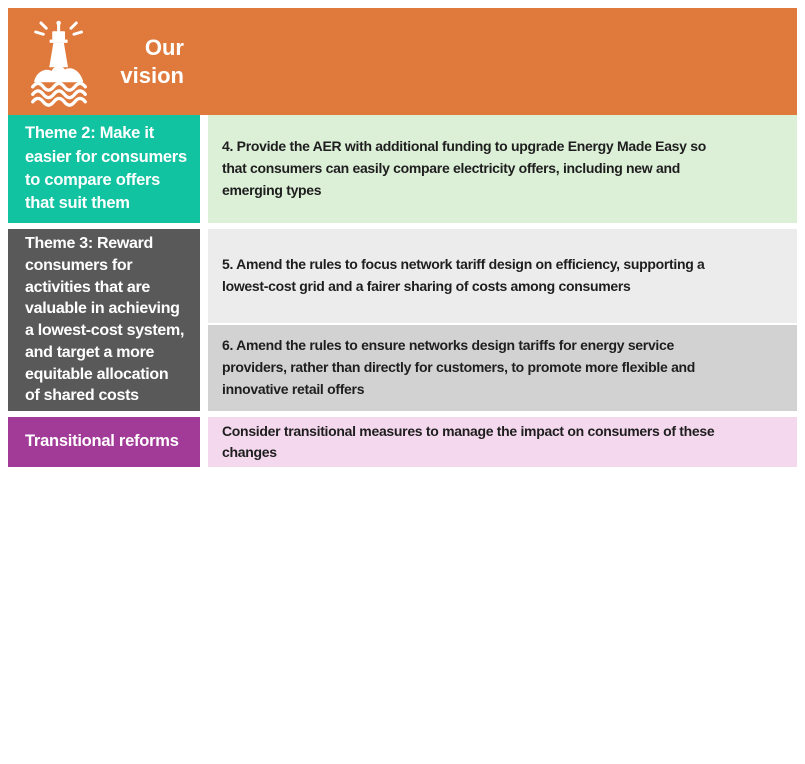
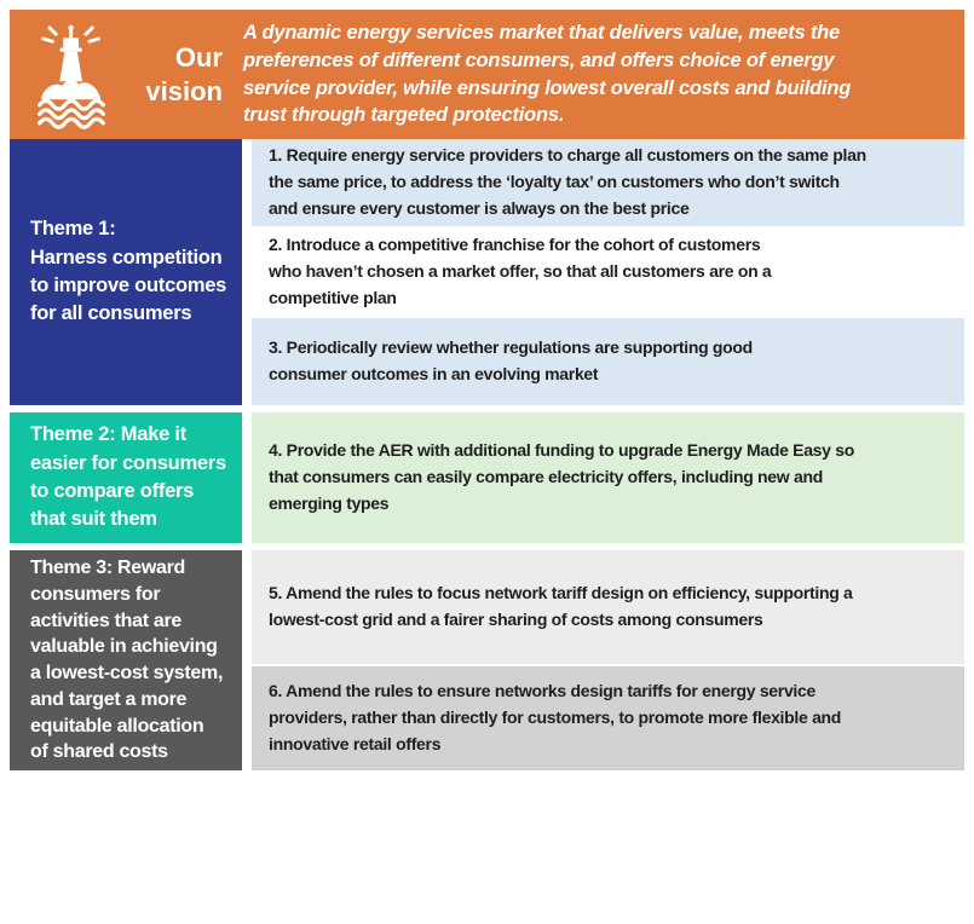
  Our vision
+ A dynamic energy services market that delivers value, meets the
+ preferences of different consumers, and offers choice of energy
+ service provider, while ensuring lowest overall costs and building
+ trust through targeted protections.
+ Theme 1:
+ Harness competition
+ to improve outcomes
+ for all consumers
+ 1. Require energy service providers to charge all customers on the same plan
+ the same price, to address the ‘loyalty tax’ on customers who don’t switch
+ and ensure every customer is always on the best price
+ 2. Introduce a competitive franchise for the cohort of customers
+ who haven’t chosen a market offer, so that all customers are on a
+ competitive plan
+ 3. Periodically review whether regulations are supporting good
+ consumer outcomes in an evolving market
  Theme 2: Make it
  easier for consumers
  to compare offers
  that suit them
  4. Provide the AER with additional funding to upgrade Energy Made Easy so
  that consumers can easily compare electricity offers, including new and
  emerging types
  Theme 3: Reward
  consumers for
  activities that are
  valuable in achieving
  a lowest-cost system,
  and target a more
  equitable allocation
  of shared costs
  5. Amend the rules to focus network tariff design on efficiency, supporting a
  lowest-cost grid and a fairer sharing of costs among consumers
  6. Amend the rules to ensure networks design tariffs for energy service
  providers, rather than directly for customers, to promote more flexible and
  innovative retail offers
- Transitional reforms
- Consider transitional measures to manage the impact on consumers of these
- changes
